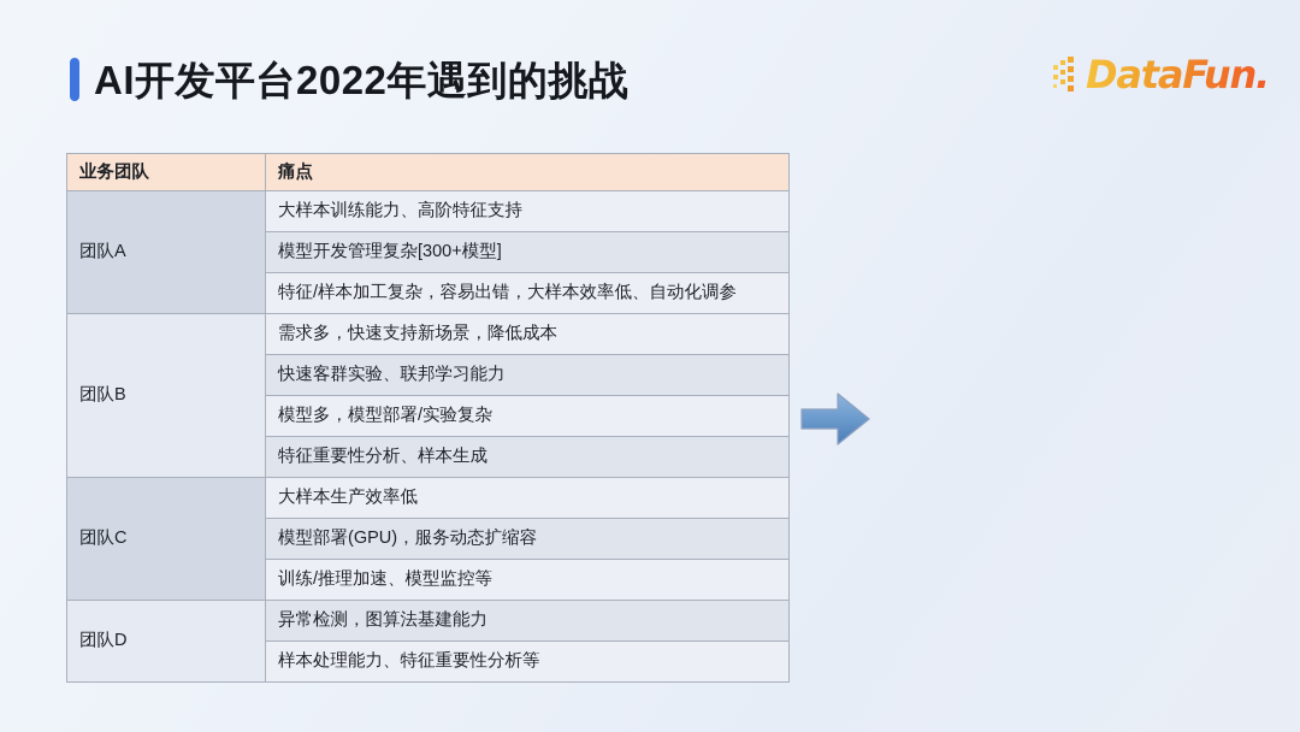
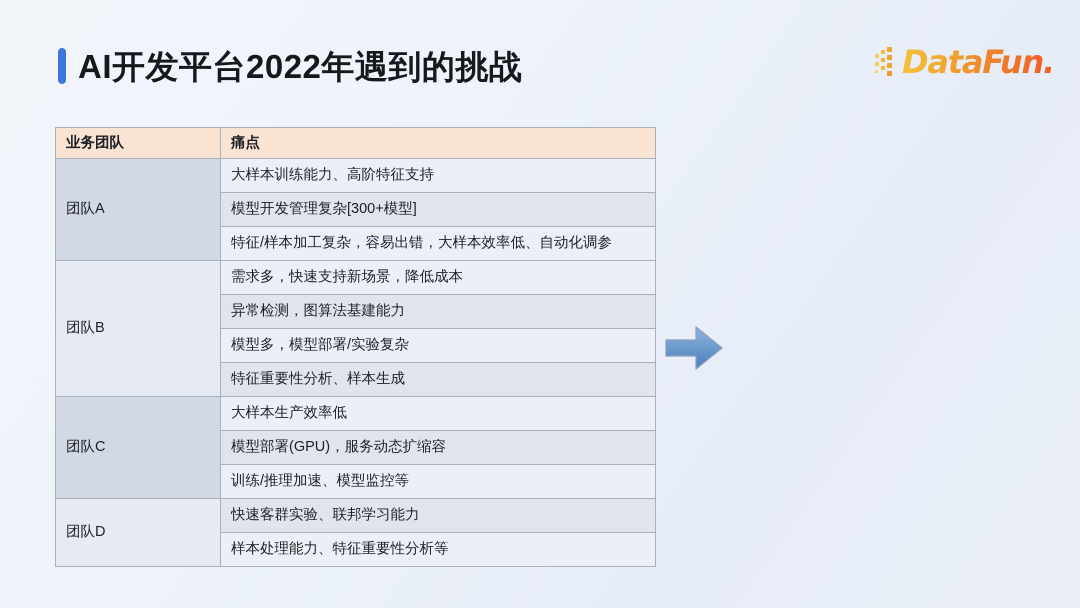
  AI开发平台2022年遇到的挑战
  DataFun.
  业务团队	痛点
  团队A	大样本训练能力、高阶特征支持
  模型开发管理复杂[300+模型]
  特征/样本加工复杂，容易出错，大样本效率低、自动化调参
  团队B	需求多，快速支持新场景，降低成本
- 快速客群实验、联邦学习能力
+ 异常检测，图算法基建能力
  模型多，模型部署/实验复杂
  特征重要性分析、样本生成
  团队C	大样本生产效率低
  模型部署(GPU)，服务动态扩缩容
  训练/推理加速、模型监控等
- 团队D	异常检测，图算法基建能力
+ 团队D	快速客群实验、联邦学习能力
  样本处理能力、特征重要性分析等
